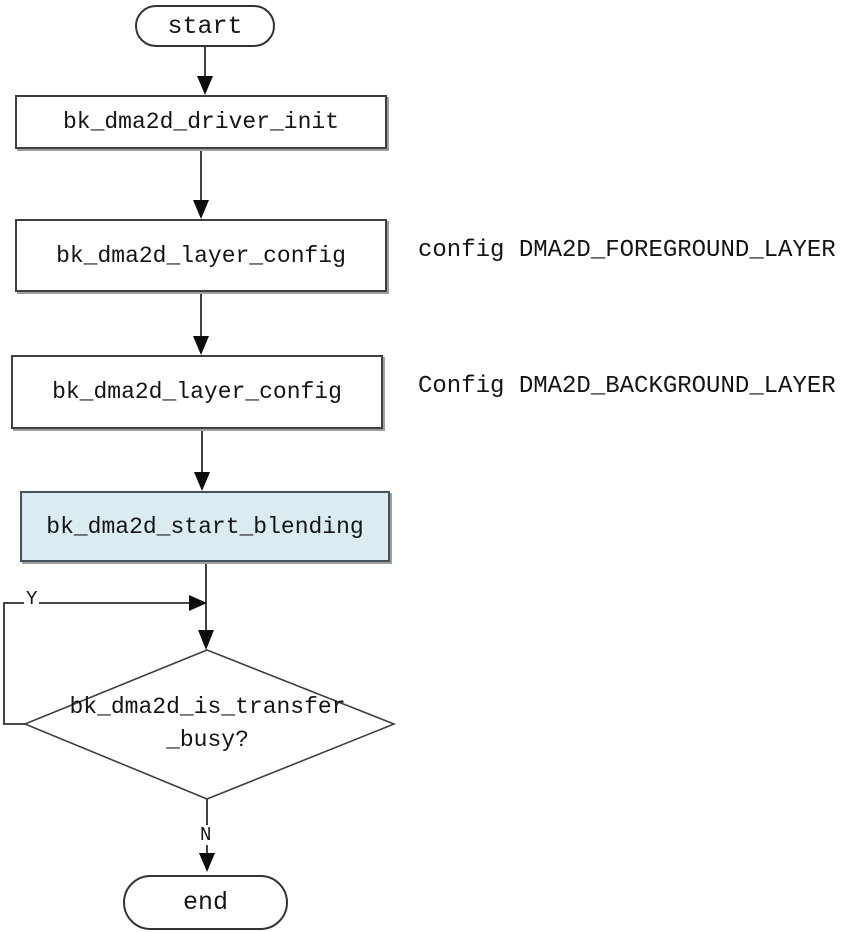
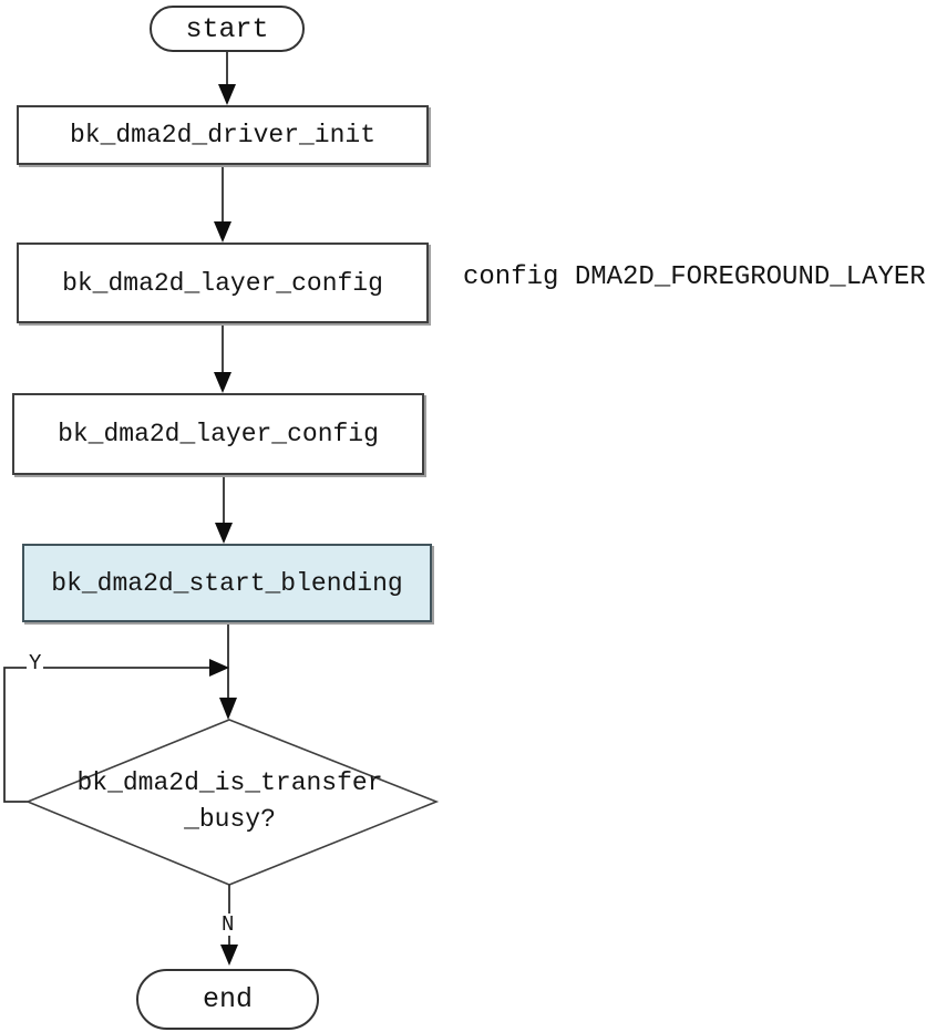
  start
  bk_dma2d_driver_init
  bk_dma2d_layer_config
  config DMA2D_FOREGROUND_LAYER
  bk_dma2d_layer_config
- Config DMA2D_BACKGROUND_LAYER
  bk_dma2d_start_blending
  Y
  bk_dma2d_is_transfer
  _busy?
  N
  end
